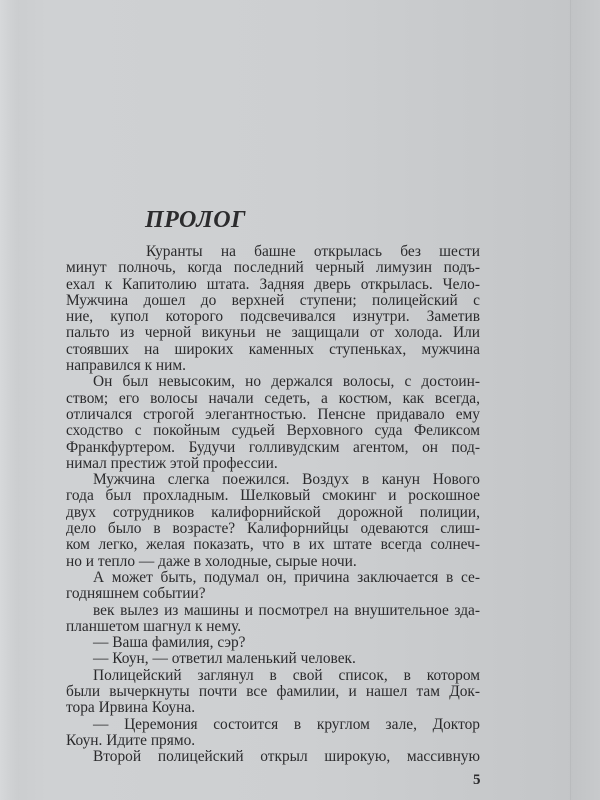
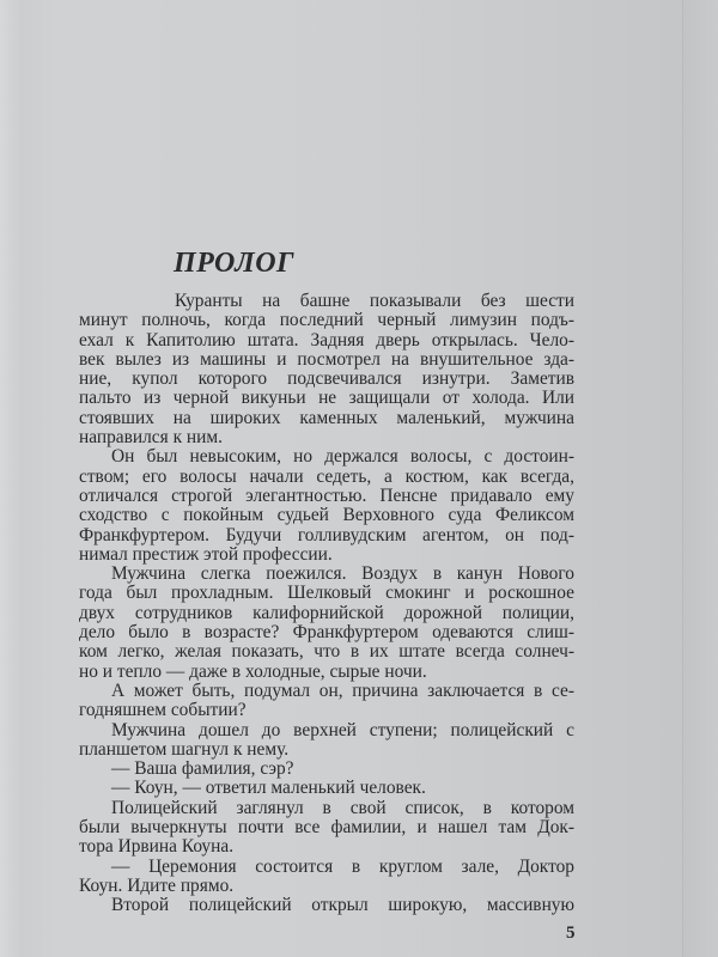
  ПРОЛОГ
- Куранты на башне открылась без шести
+ Куранты на башне показывали без шести
  минут полночь, когда последний черный лимузин подъ-
  ехал к Капитолию штата. Задняя дверь открылась. Чело-
- Мужчина дошел до верхней ступени; полицейский с
+ век вылез из машины и посмотрел на внушительное зда-
  ние, купол которого подсвечивался изнутри. Заметив
  пальто из черной викуньи не защищали от холода. Или
- стоявших на широких каменных ступеньках, мужчина
+ стоявших на широких каменных маленький, мужчина
  направился к ним.
  Он был невысоким, но держался волосы, с достоин-
  ством; его волосы начали седеть, а костюм, как всегда,
  отличался строгой элегантностью. Пенсне придавало ему
  сходство с покойным судьей Верховного суда Феликсом
  Франкфуртером. Будучи голливудским агентом, он под-
  нимал престиж этой профессии.
  Мужчина слегка поежился. Воздух в канун Нового
  года был прохладным. Шелковый смокинг и роскошное
  двух сотрудников калифорнийской дорожной полиции,
- дело было в возрасте? Калифорнийцы одеваются слиш-
+ дело было в возрасте? Франкфуртером одеваются слиш-
  ком легко, желая показать, что в их штате всегда солнеч-
  но и тепло — даже в холодные, сырые ночи.
  А может быть, подумал он, причина заключается в се-
  годняшнем событии?
- век вылез из машины и посмотрел на внушительное зда-
+ Мужчина дошел до верхней ступени; полицейский с
  планшетом шагнул к нему.
  — Ваша фамилия, сэр?
  — Коун, — ответил маленький человек.
  Полицейский заглянул в свой список, в котором
  были вычеркнуты почти все фамилии, и нашел там Док-
  тора Ирвина Коуна.
  — Церемония состоится в круглом зале, Доктор
  Коун. Идите прямо.
  Второй полицейский открыл широкую, массивную
  5
